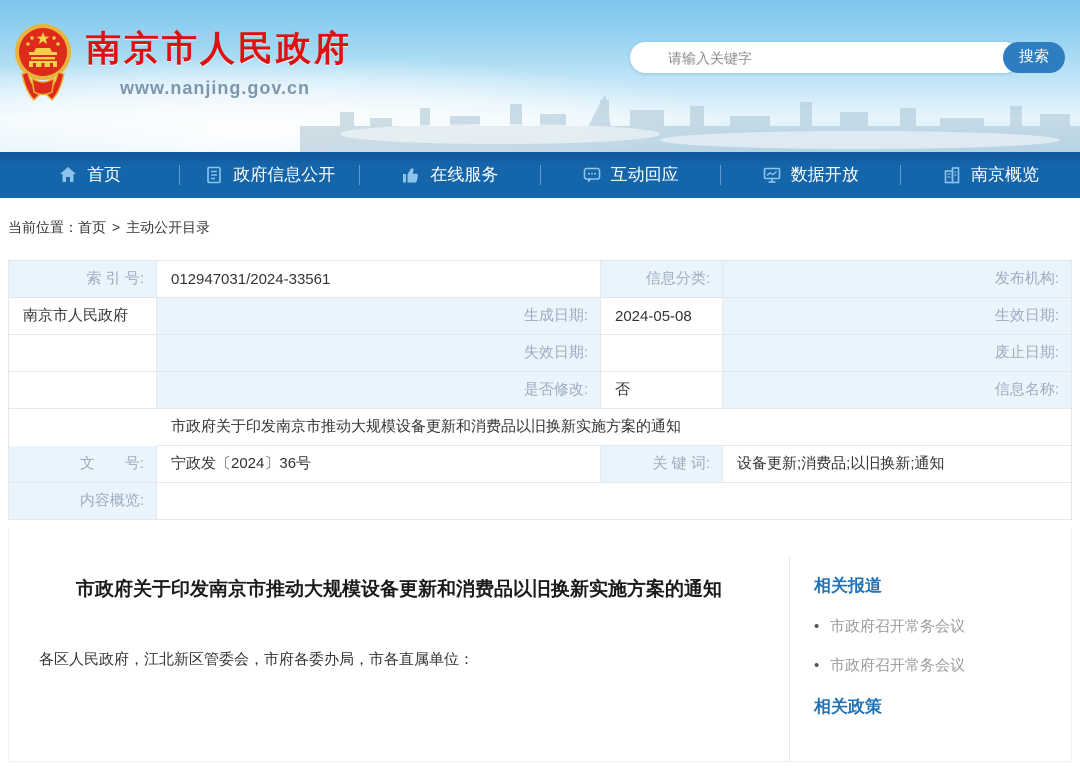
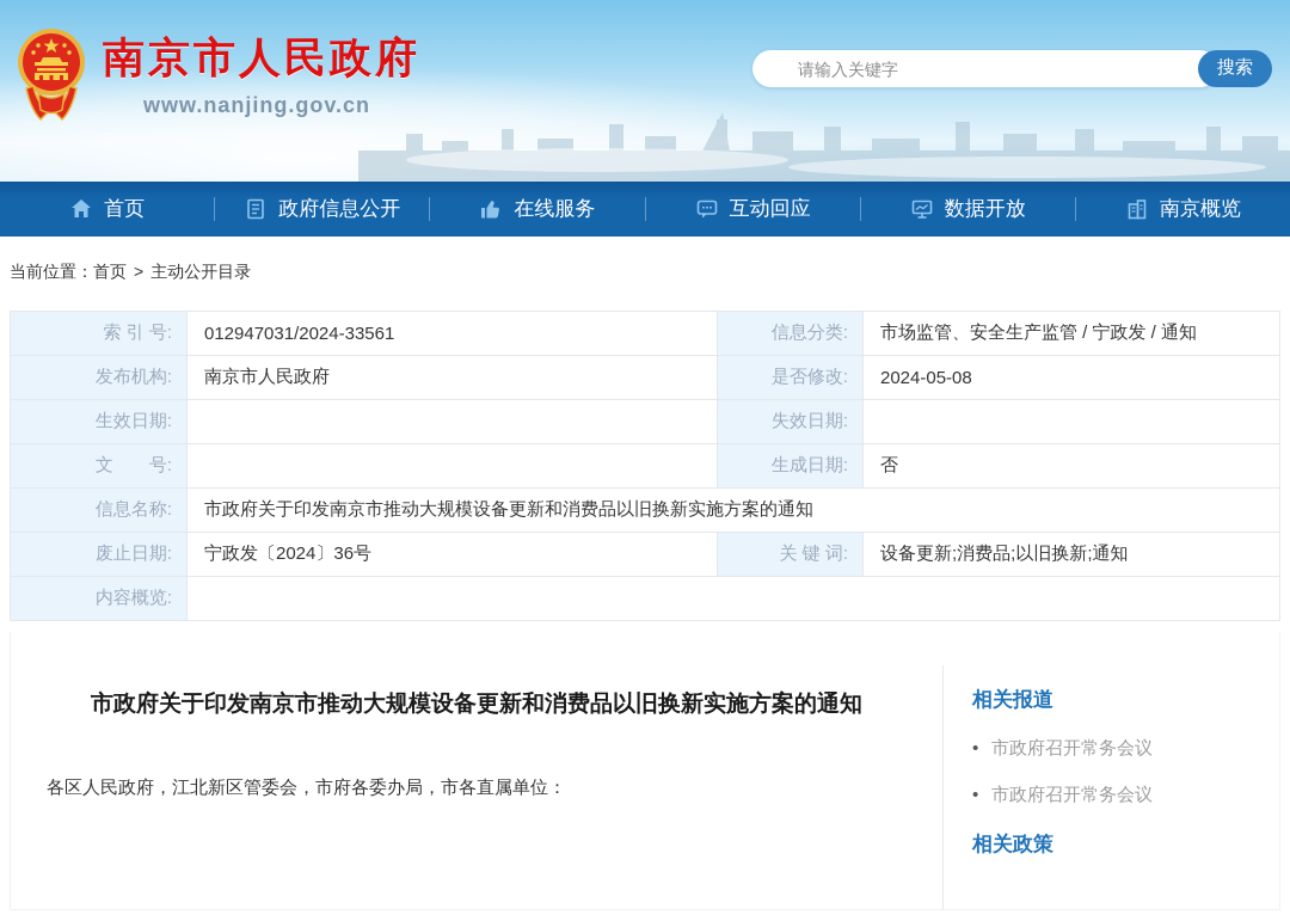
  南京市人民政府
  www.nanjing.gov.cn
  请输入关键字
  搜索
  首页
  政府信息公开
  在线服务
  互动回应
  数据开放
  南京概览
  当前位置：首页 > 主动公开目录
  索 引 号:
  012947031/2024-33561
  信息分类:
+ 市场监管、安全生产监管 / 宁政发 / 通知
  发布机构:
  南京市人民政府
- 生成日期:
+ 是否修改:
  2024-05-08
  生效日期:
  失效日期:
- 废止日期:
+ 文 号:
- 是否修改:
+ 生成日期:
  否
  信息名称:
  市政府关于印发南京市推动大规模设备更新和消费品以旧换新实施方案的通知
- 文 号:
+ 废止日期:
  宁政发〔2024〕36号
  关 键 词:
  设备更新;消费品;以旧换新;通知
  内容概览:
  市政府关于印发南京市推动大规模设备更新和消费品以旧换新实施方案的通知
  各区人民政府，江北新区管委会，市府各委办局，市各直属单位：
  相关报道
  市政府召开常务会议
  市政府召开常务会议
  相关政策
